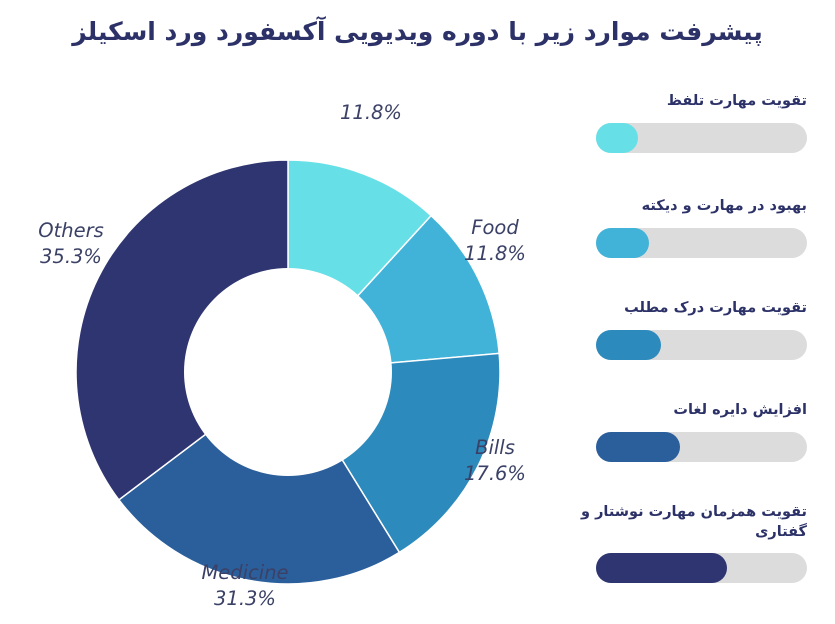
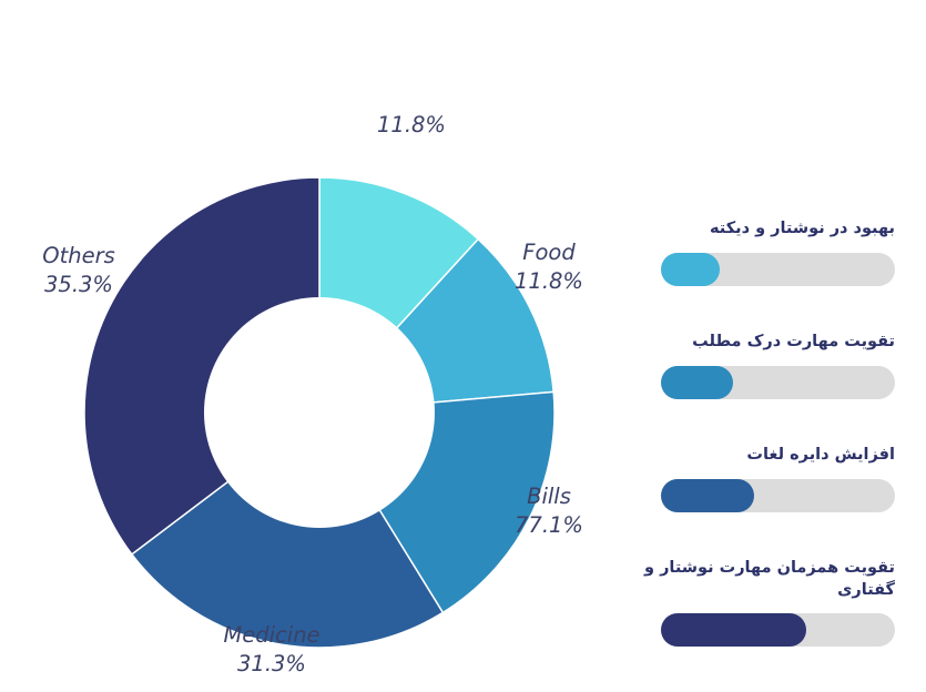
- پیشرفت موارد زیر با دوره ویدیویی آکسفورد ورد اسکیلز
  11.8%
  Food
  11.8%
  Bills
- 17.6%
+ 77.1%
  Medicine
  31.3%
  Others
  35.3%
- تقویت مهارت تلفظ
- بهبود در مهارت و دیکته
+ بهبود در نوشتار و دیکته
  تقویت مهارت درک مطلب
  افزایش دایره لغات
  تقویت همزمان مهارت نوشتار و گفتاری
